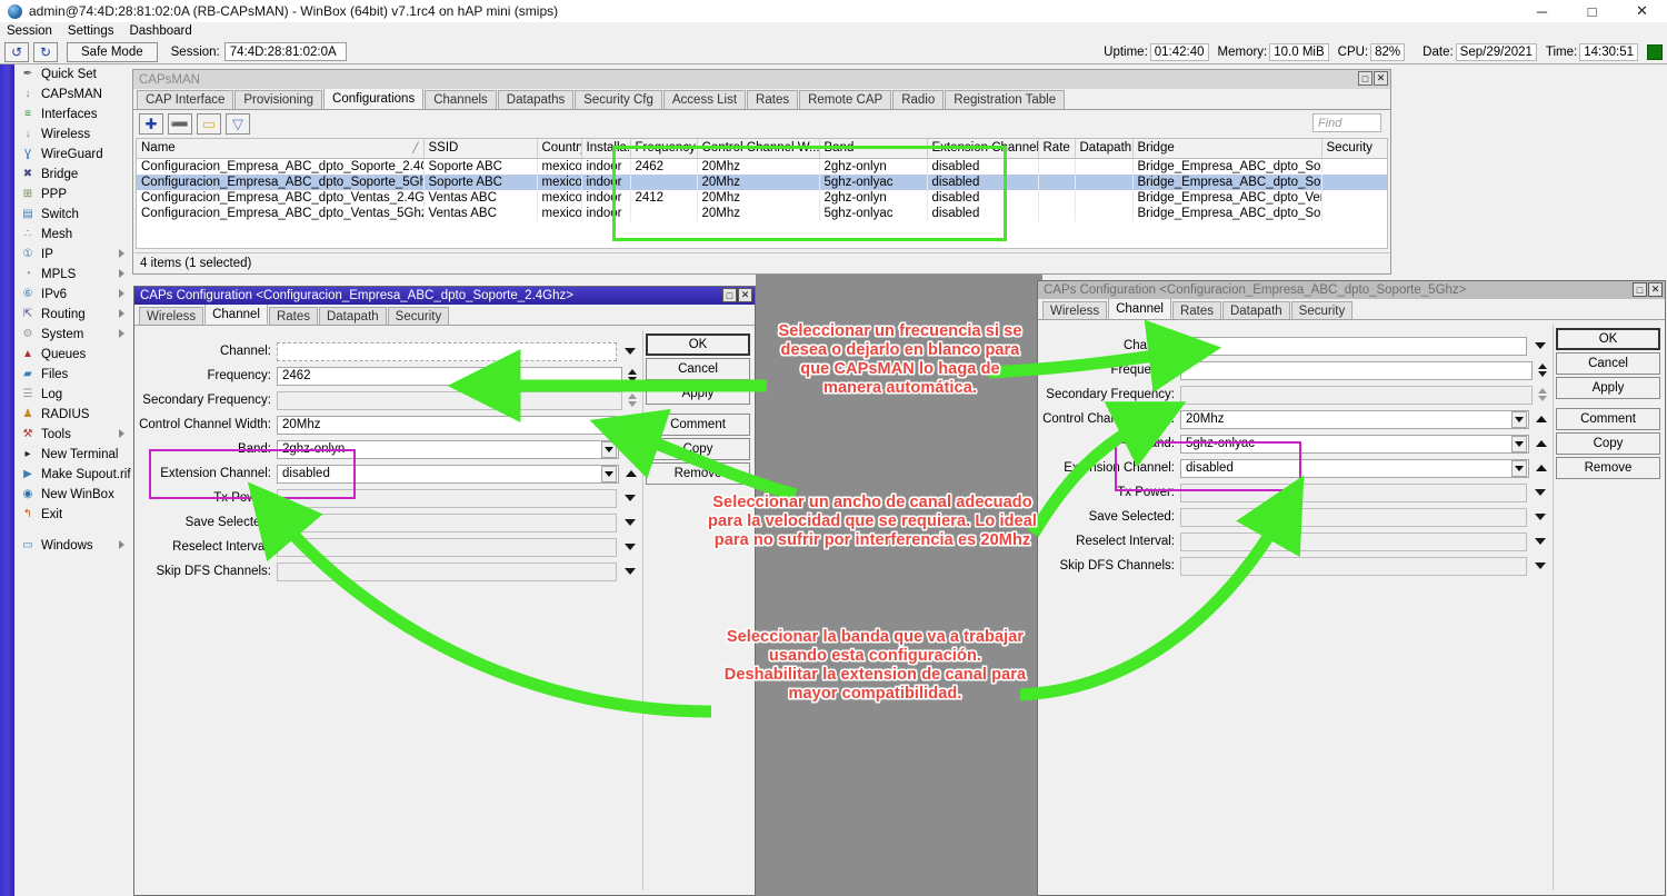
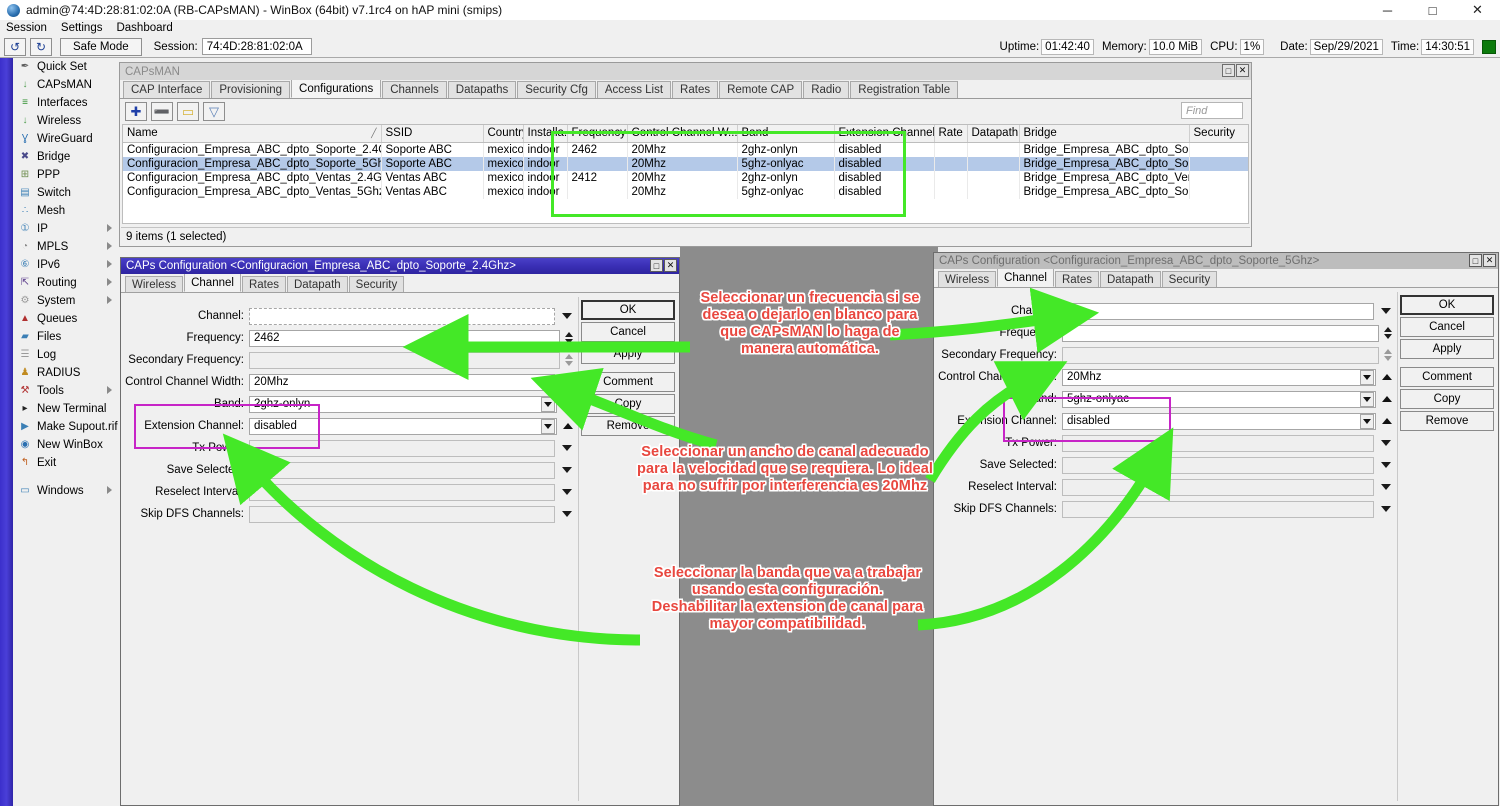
  admin@74:4D:28:81:02:0A (RB-CAPsMAN) - WinBox (64bit) v7.1rc4 on hAP mini (smips)
  ─
  □
  ✕
  Session
  Settings
  Dashboard
  ↺
  ↻
  Safe Mode
  Session:
  74:4D:28:81:02:0A
  Uptime:
  01:42:40
  Memory:
  10.0 MiB
  CPU:
- 82%
+ 1%
  Date:
  Sep/29/2021
  Time:
  14:30:51
  ✒
  Quick Set
  ↓
  CAPsMAN
  ≡
  Interfaces
  ↓
  Wireless
  Ɣ
  WireGuard
  ✖
  Bridge
  ⊞
  PPP
  ▤
  Switch
  ∴
  Mesh
  ①
  IP
  ◔
  MPLS
  ⑥
  IPv6
  ⇱
  Routing
  ⚙
  System
  ▲
  Queues
  ▰
  Files
  ☰
  Log
  ♟
  RADIUS
  ⚒
  Tools
  ▸
  New Terminal
  ▶
  Make Supout.rif
  ◉
  New WinBox
  ↰
  Exit
  ▭
  Windows
  CAPsMAN
  □
  ✕
  CAP Interface
  Provisioning
  Configurations
  Channels
  Datapaths
  Security Cfg
  Access List
  Rates
  Remote CAP
  Radio
  Registration Table
  ✚
  ➖
  ▭
  ▽
  Find
  Name ╱	SSID	Countr	Installa.	Frequency	Control Channel W...	Band	Extension Channe	Rate	Datapath	Bridge	Security
  Configuracion_Empresa_ABC_dpto_Soporte_2.4	Soporte ABC	mexico	indoor	2462	20Mhz	2ghz-onlyn	disabled			Bridge_Empresa_ABC_dpto_So
  Configuracion_Empresa_ABC_dpto_Soporte_5G	Soporte ABC	mexico	indoor		20Mhz	5ghz-onlyac	disabled			Bridge_Empresa_ABC_dpto_So
  Configuracion_Empresa_ABC_dpto_Ventas_2.4G	Ventas ABC	mexico	indoor	2412	20Mhz	2ghz-onlyn	disabled			Bridge_Empresa_ABC_dpto_Ve
  Configuracion_Empresa_ABC_dpto_Ventas_5Gh	Ventas ABC	mexico	indoor		20Mhz	5ghz-onlyac	disabled			Bridge_Empresa_ABC_dpto_So
- 4 items (1 selected)
+ 9 items (1 selected)
  CAPs Configuration <Configuracion_Empresa_ABC_dpto_Soporte_2.4Ghz>
  □
  ✕
  Wireless
  Channel
  Rates
  Datapath
  Security
  Channel:
  Frequency:
  2462
  Secondary Frequency:
  Control Channel Width:
  20Mhz
  Band:
  2ghz-onlyn
  Extension Channel:
  disabled
  Tx Power:
  Save Selected:
  Reselect Interval:
  Skip DFS Channels:
  OK
  Cancel
  Apply
  Comment
  Copy
  Remov
  CAPs Configuration <Configuracion_Empresa_ABC_dpto_Soporte_5Ghz>
  □
  ✕
  Wireless
  Channel
  Rates
  Datapath
  Security
  Channel:
  Frequency:
  Secondary Frequency:
  Control Channelidth:
  20Mhz
  Band:
  5ghz-onlyac
  Ension Channel:
  disabled
  Tx Power:
  Save Selected:
  Reselect Interval:
  Skip DFS Channels:
  OK
  Cancel
  Apply
  Comment
  Copy
  Remove
  Seleccionar un frecuencia si se desea o dejarlo en blanco para que CAPsMAN lo haga de manera automática.
  Seleccionar un ancho de canal adecuado para la velocidad que se requiera. Lo ideal para no sufrir por interferencia es 20Mhz
  Seleccionar la banda que va a trabajar usando esta configuración.
  Deshabilitar la extension de canal para mayor compatibilidad.
